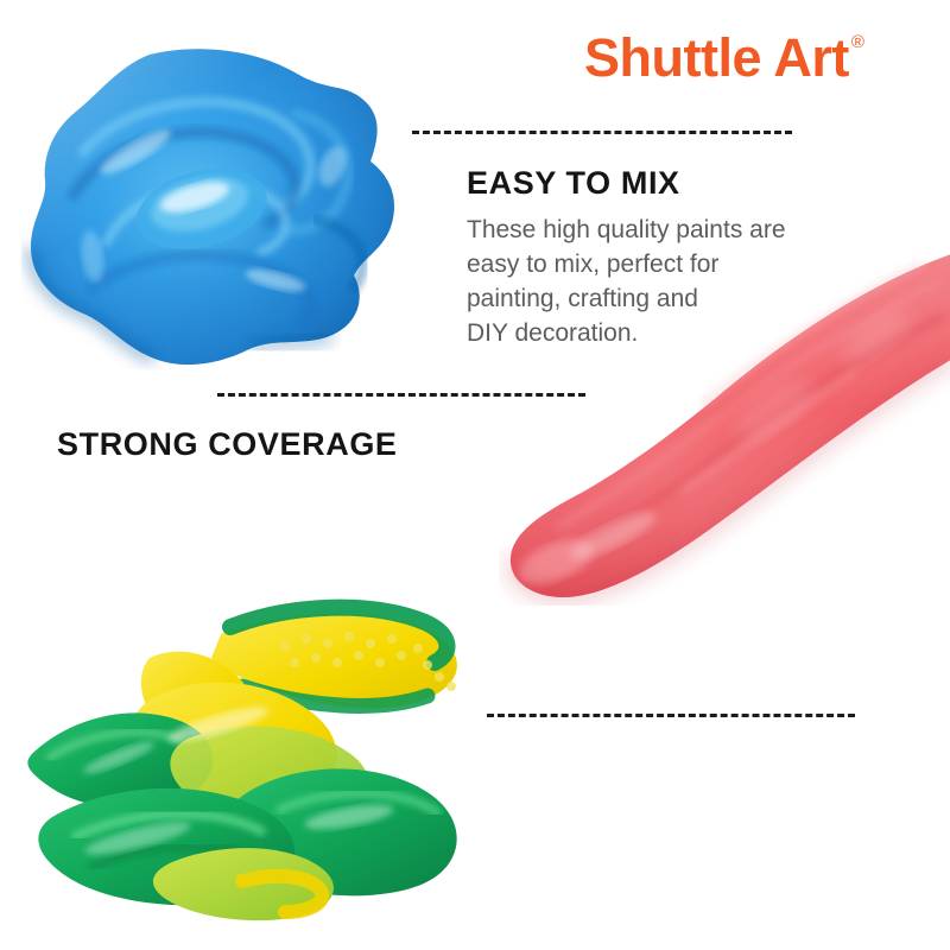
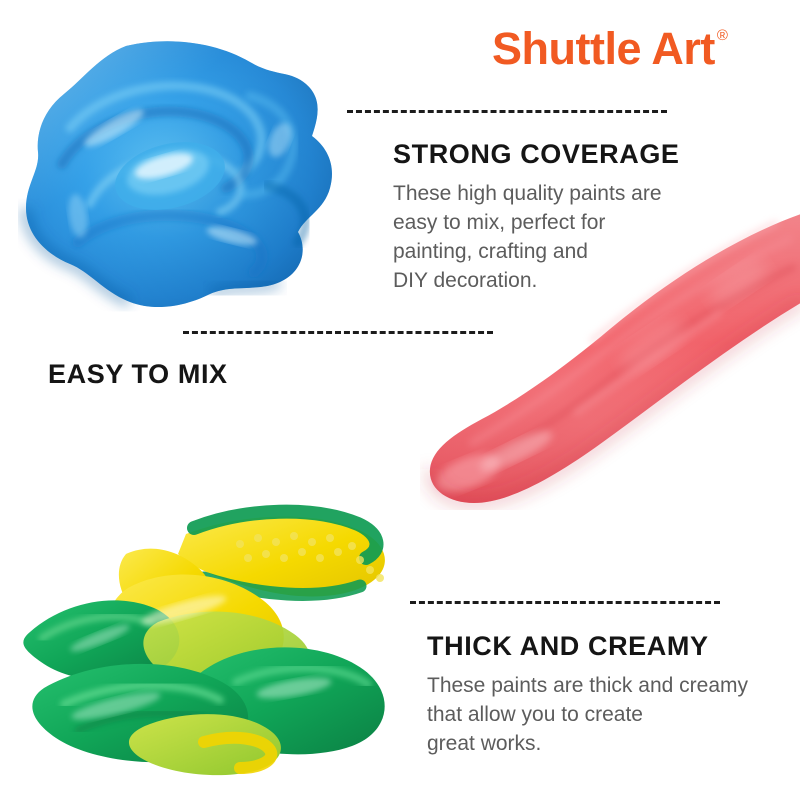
  Shuttle Art
  ®
- EASY TO MIX
+ STRONG COVERAGE
  These high quality paints are
  easy to mix, perfect for
  painting, crafting and
  DIY decoration.
- STRONG COVERAGE
+ EASY TO MIX
+ THICK AND CREAMY
+ These paints are thick and creamy
+ that allow you to create
+ great works.
